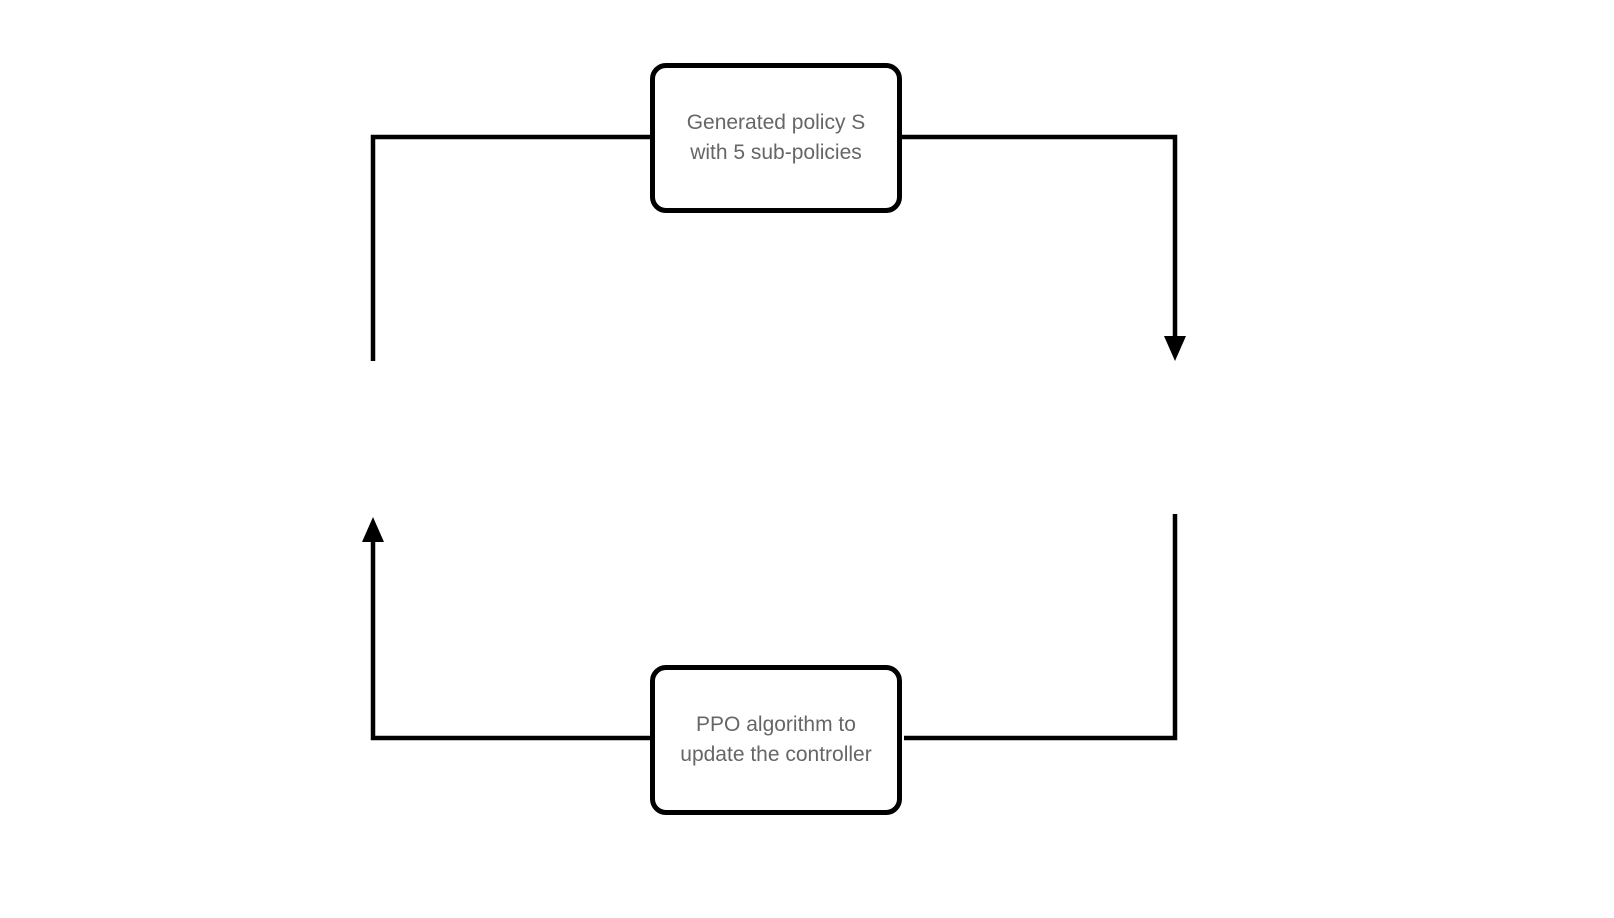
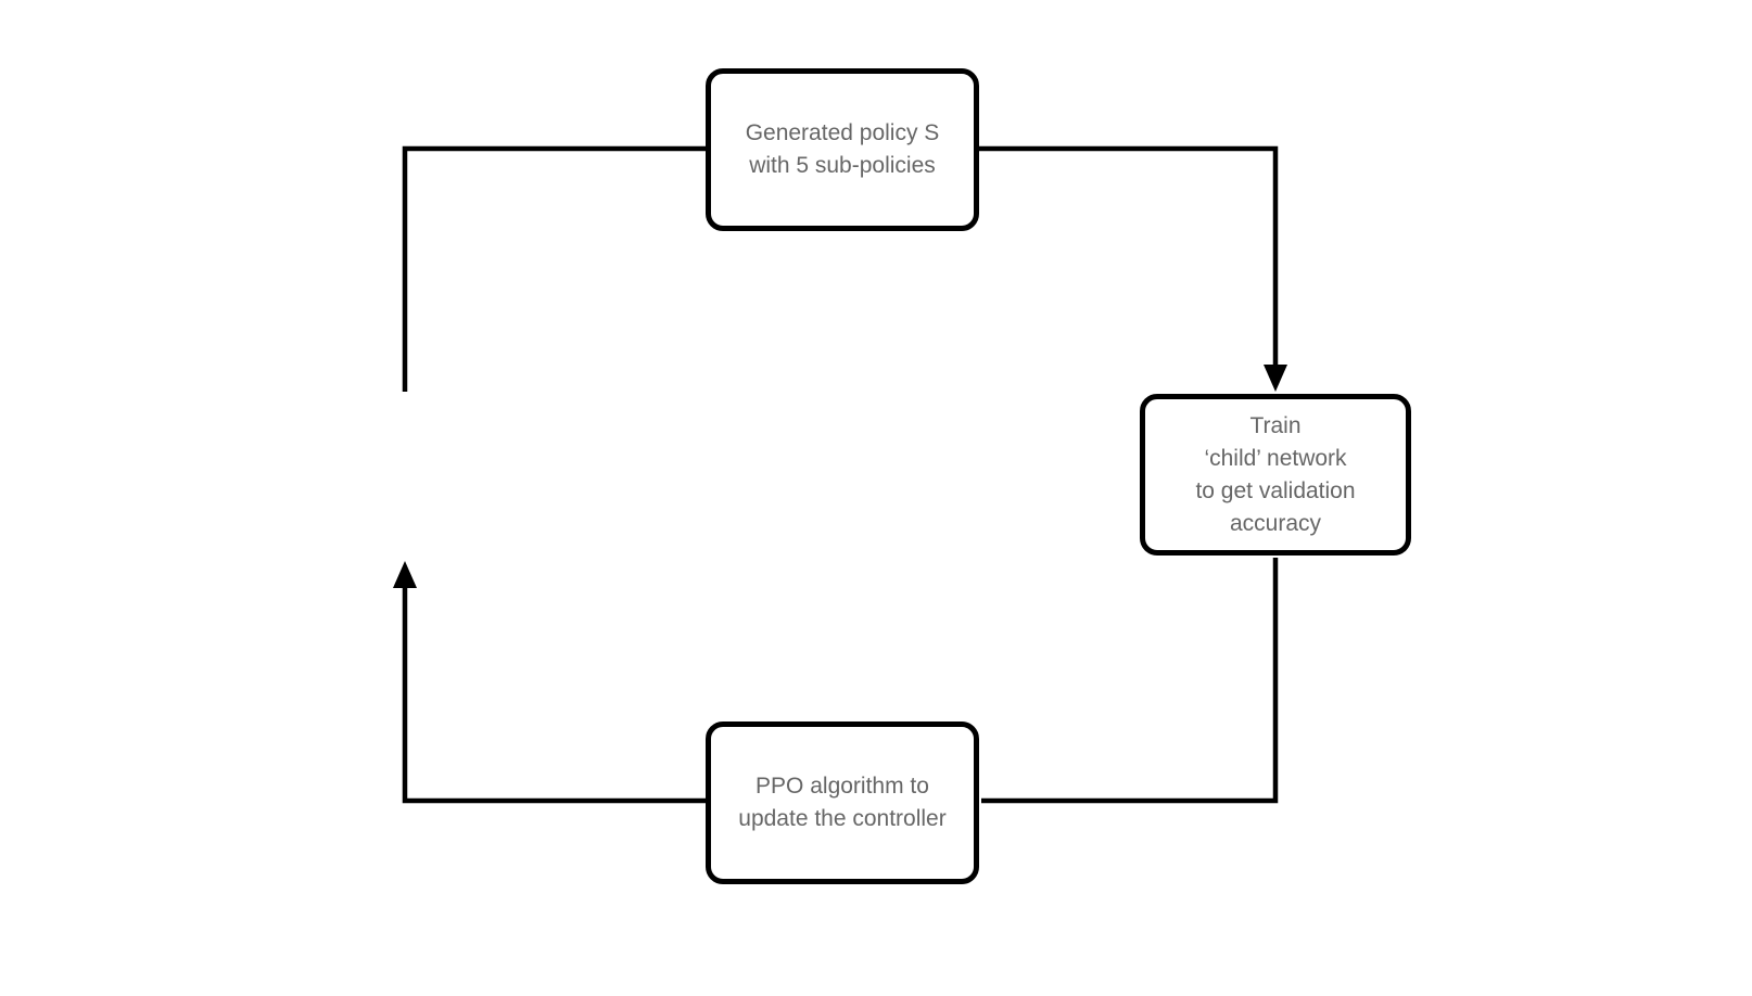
  Generated policy S
  with 5 sub-policies
+ Train
+ ‘child’ network
+ to get validation
+ accuracy
  PPO algorithm to
  update the controller
